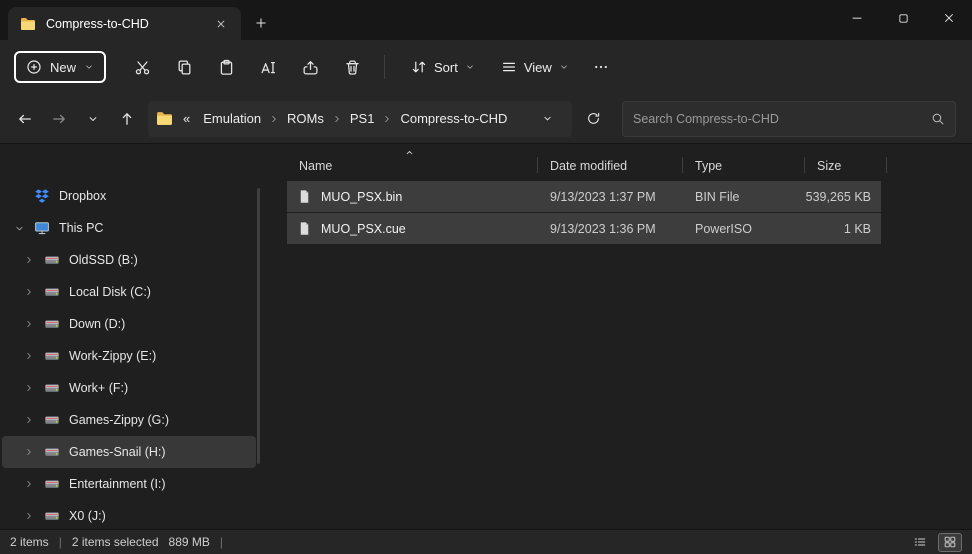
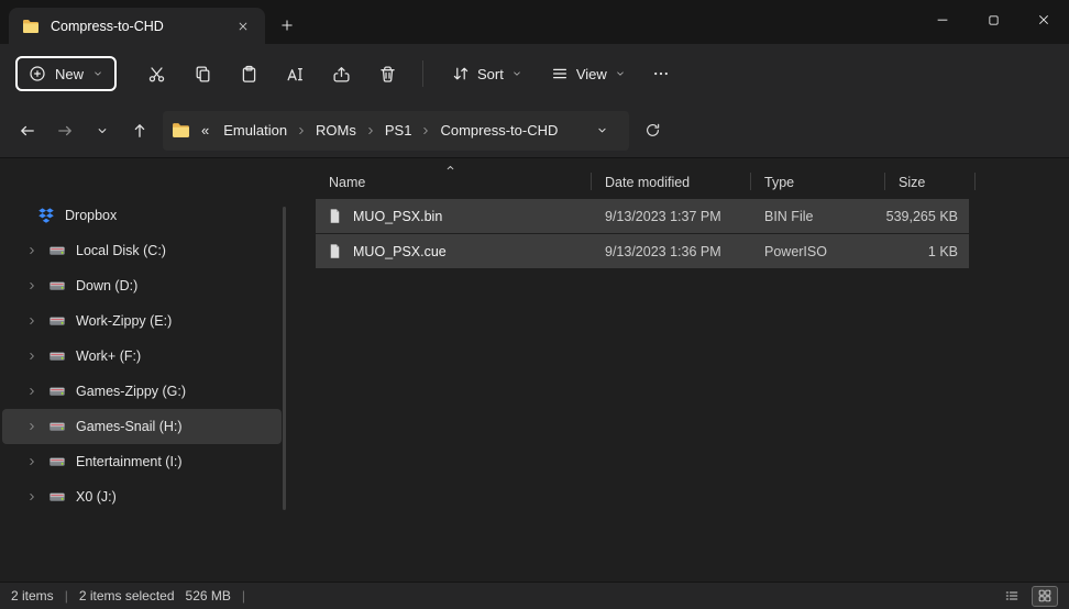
  Compress-to-CHD
  New
  Sort
  View
  «
  Emulation
  ROMs
  PS1
  Compress-to-CHD
- Search Compress-to-CHD
  Dropbox
- This PC
- OldSSD (B:)
  Local Disk (C:)
  Down (D:)
  Work-Zippy (E:)
  Work+ (F:)
  Games-Zippy (G:)
  Games-Snail (H:)
  Entertainment (I:)
  X0 (J:)
  Name
  Date modified
  Type
  Size
  MUO_PSX.bin
  9/13/2023 1:37 PM
  BIN File
  539,265 KB
  MUO_PSX.cue
  9/13/2023 1:36 PM
  PowerISO
  1 KB
  2 items
  |
  2 items selected
- 889 MB
+ 526 MB
  |
